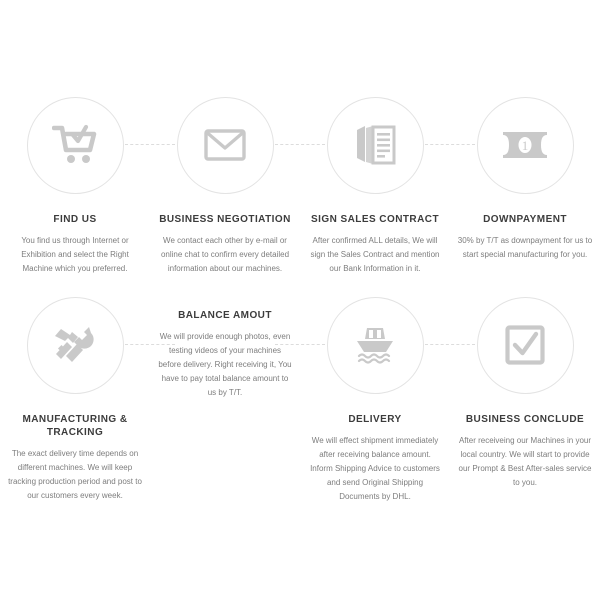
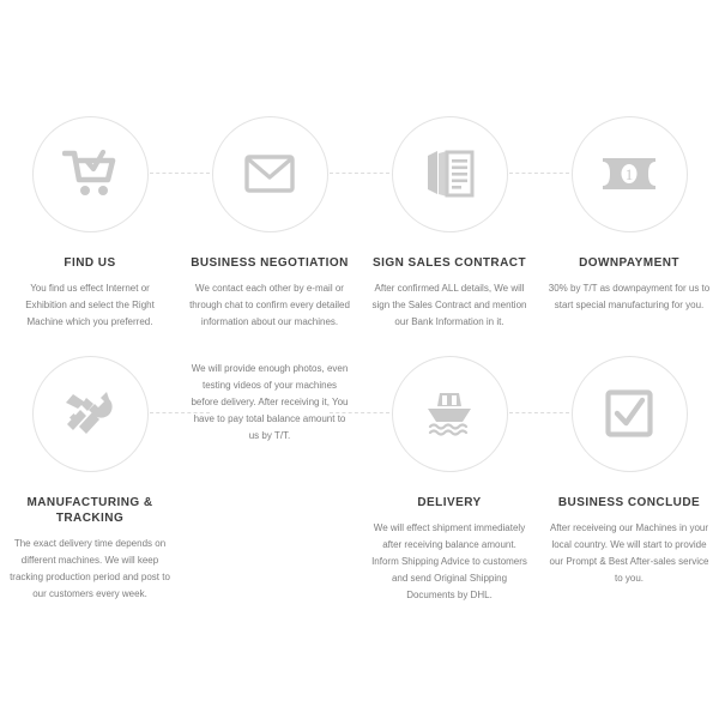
  FIND US
- You find us through Internet or Exhibition and select the Right Machine which you preferred.
+ You find us effect Internet or Exhibition and select the Right Machine which you preferred.
  BUSINESS NEGOTIATION
- We contact each other by e-mail or online chat to confirm every detailed information about our machines.
+ We contact each other by e-mail or through chat to confirm every detailed information about our machines.
  SIGN SALES CONTRACT
  After confirmed ALL details, We will sign the Sales Contract and mention our Bank Information in it.
  1
  DOWNPAYMENT
  30% by T/T as downpayment for us to start special manufacturing for you.
  MANUFACTURING & TRACKING
  The exact delivery time depends on different machines. We will keep tracking production period and post to our customers every week.
- BALANCE AMOUT
- We will provide enough photos, even testing videos of your machines before delivery. Right receiving it, You have to pay total balance amount to us by T/T.
+ We will provide enough photos, even testing videos of your machines before delivery. After receiving it, You have to pay total balance amount to us by T/T.
  DELIVERY
  We will effect shipment immediately after receiving balance amount. Inform Shipping Advice to customers and send Original Shipping Documents by DHL.
  BUSINESS CONCLUDE
  After receiveing our Machines in your local country. We will start to provide our Prompt & Best After-sales service to you.
